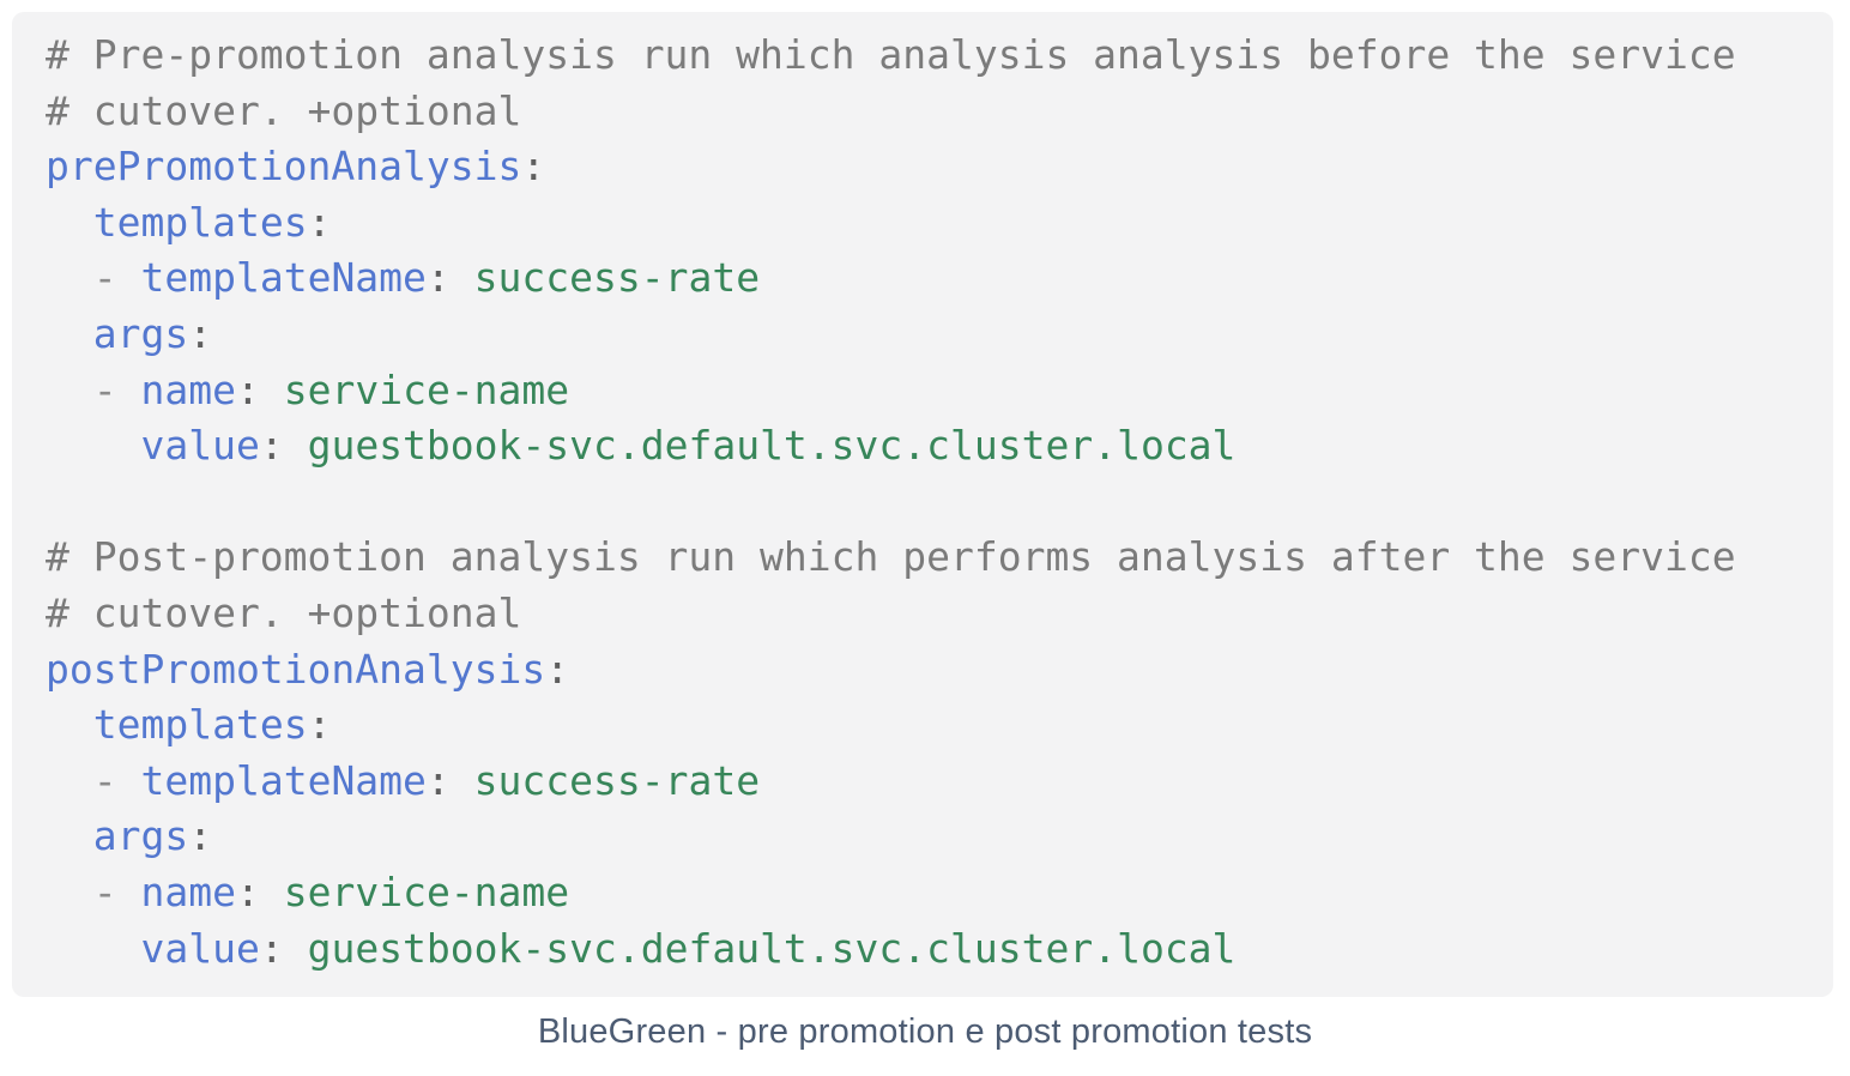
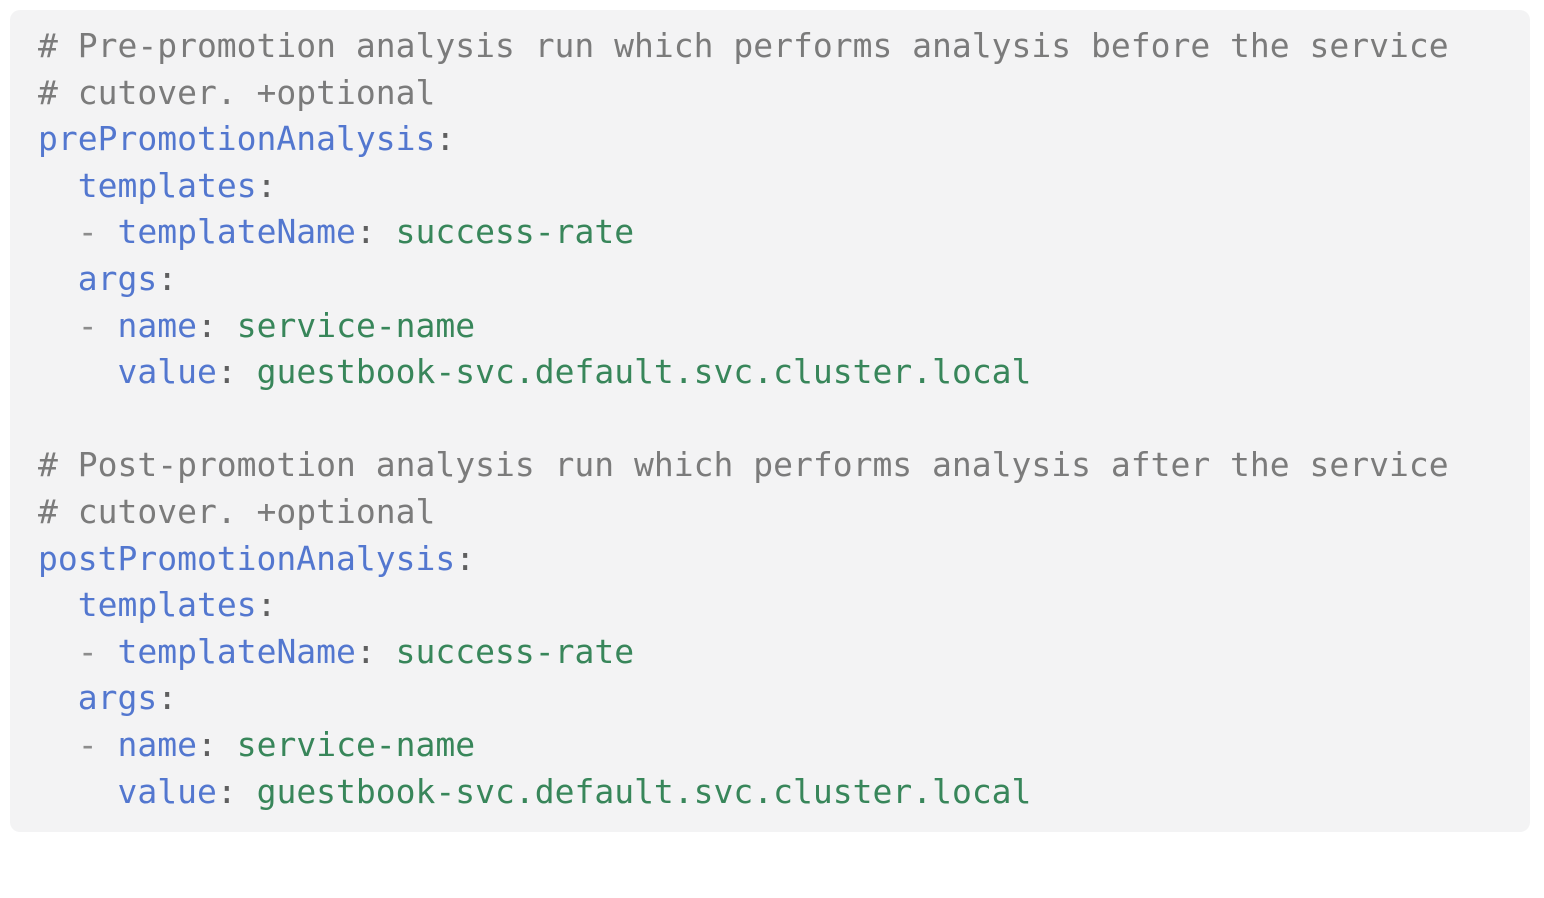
- # Pre-promotion analysis run which analysis analysis before the service
+ # Pre-promotion analysis run which performs analysis before the service
  # cutover. +optional
  prePromotionAnalysis:
  templates:
  - templateName: success-rate
  args:
  - name: service-name
  value: guestbook-svc.default.svc.cluster.local
  # Post-promotion analysis run which performs analysis after the service
  # cutover. +optional
  postPromotionAnalysis:
  templates:
  - templateName: success-rate
  args:
  - name: service-name
  value: guestbook-svc.default.svc.cluster.local
- BlueGreen - pre promotion e post promotion tests
